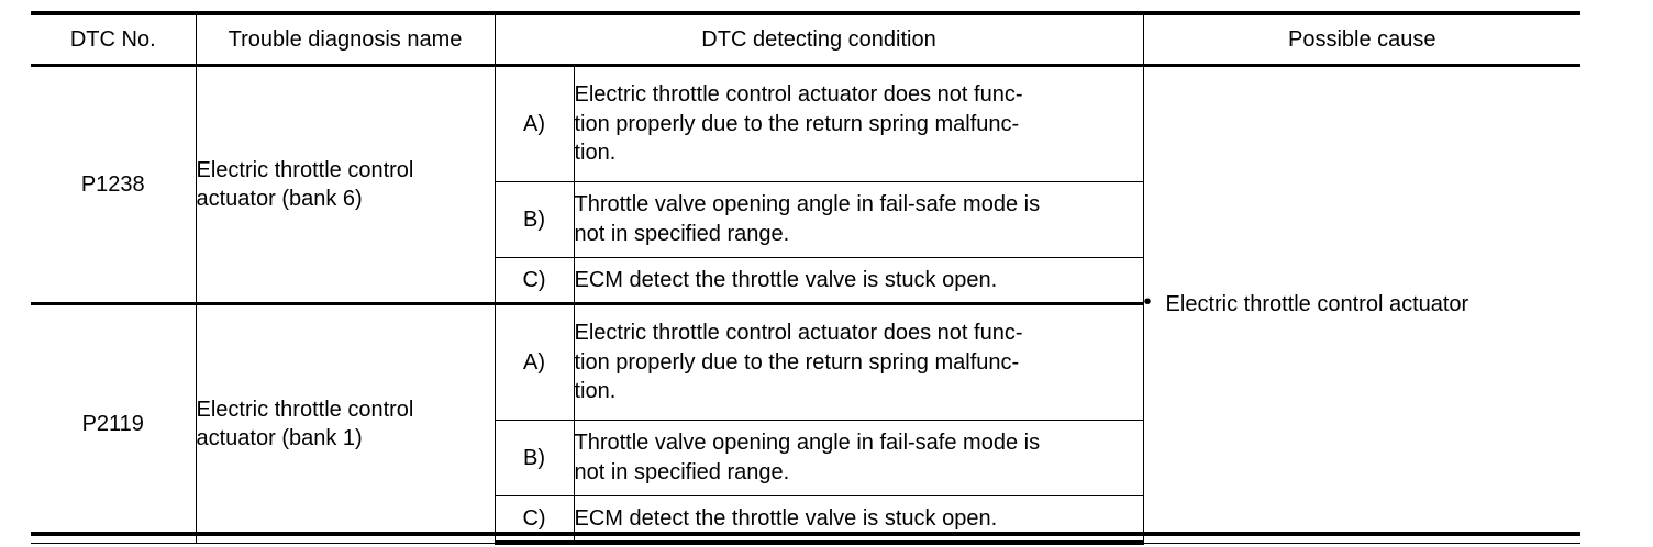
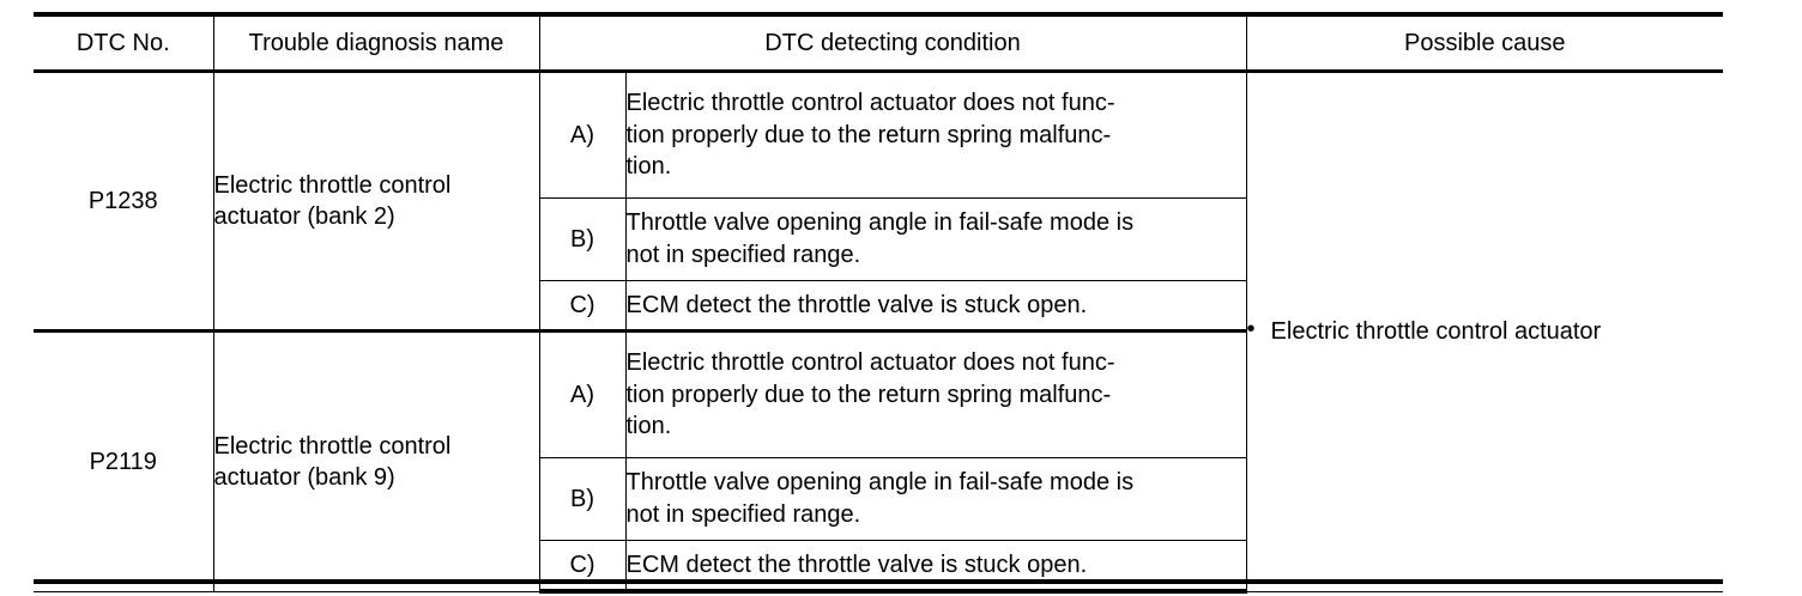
  DTC No.	Trouble diagnosis name	DTC detecting condition	Possible cause
- P1238	Electric throttle control actuator (bank 6)	A)	Electric throttle control actuator does not func- tion properly due to the return spring malfunc- tion.	• Electric throttle control actuator
+ P1238	Electric throttle control actuator (bank 2)	A)	Electric throttle control actuator does not func- tion properly due to the return spring malfunc- tion.	• Electric throttle control actuator
  B)	Throttle valve opening angle in fail-safe mode is not in specified range.
  C)	ECM detect the throttle valve is stuck open.
- P2119	Electric throttle control actuator (bank 1)	A)	Electric throttle control actuator does not func- tion properly due to the return spring malfunc- tion.
+ P2119	Electric throttle control actuator (bank 9)	A)	Electric throttle control actuator does not func- tion properly due to the return spring malfunc- tion.
  B)	Throttle valve opening angle in fail-safe mode is not in specified range.
  	C)	ECM detect the throttle valve is stuck open.
